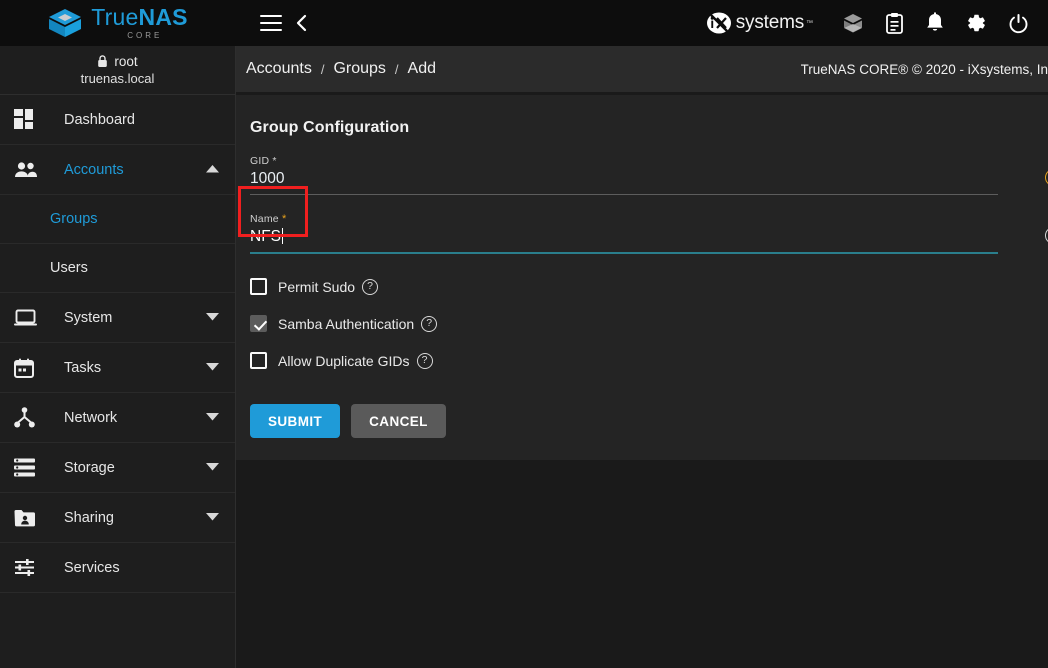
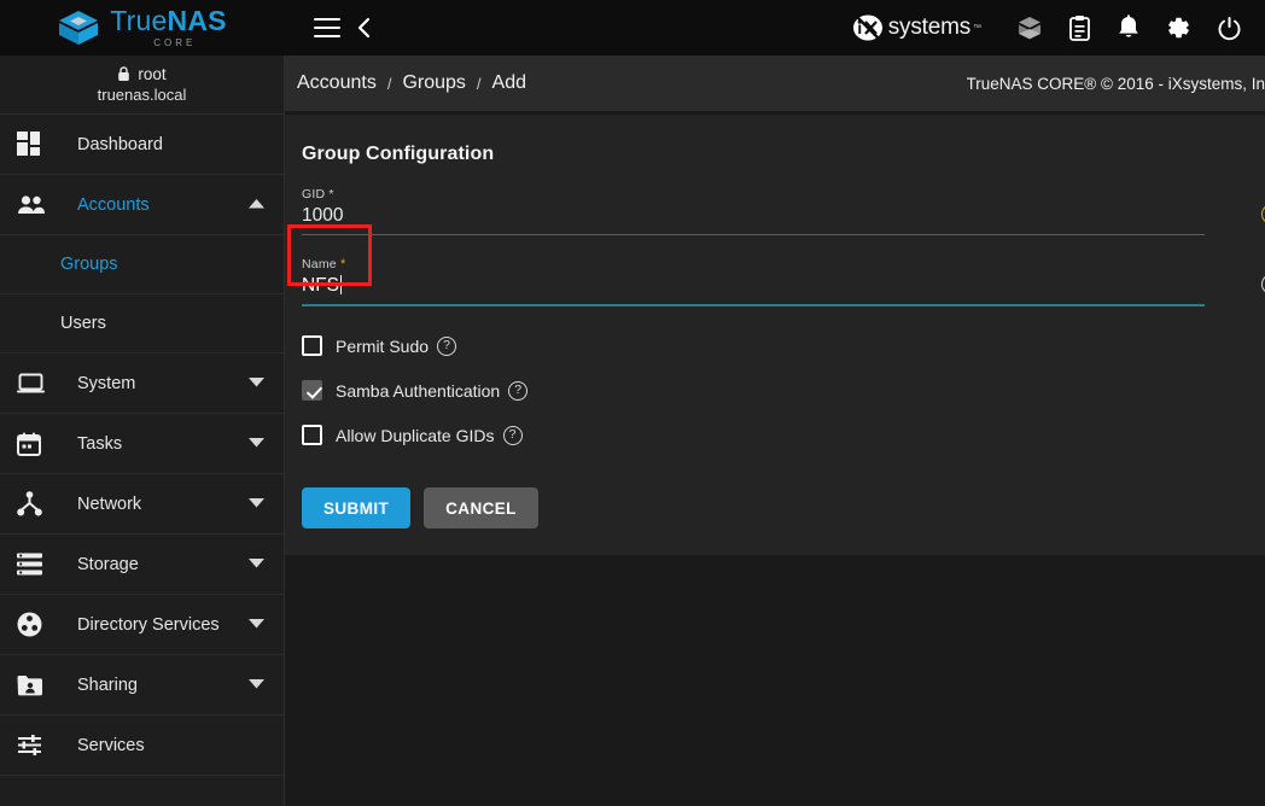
  TrueNAS
  CORE
  systems
  root
  truenas.local
  Dashboard
  Accounts
  Groups
  Users
  System
  Tasks
  Network
  Storage
+ Directory Services
  Sharing
  Services
  Accounts
  /
  Groups
  /
  Add
- TrueNAS CORE® © 2020 - iXsystems, In
+ TrueNAS CORE® © 2016 - iXsystems, In
  Group Configuration
  GID *
  1000
  Name *
  NFS
  Permit Sudo
  ?
  Samba Authentication
  ?
  Allow Duplicate GIDs
  ?
  SUBMIT
  CANCEL
